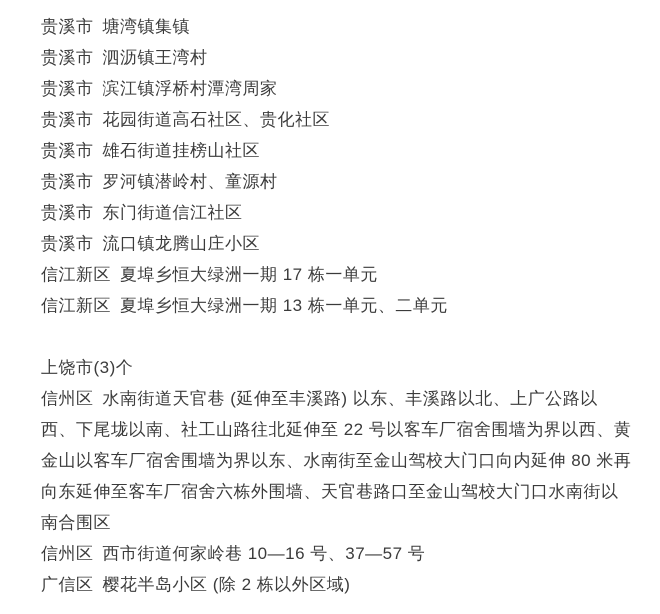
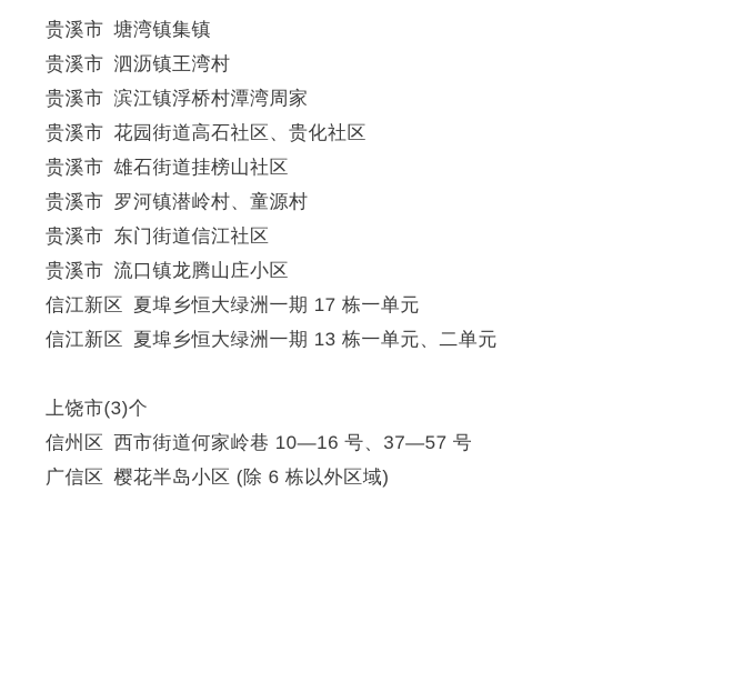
  贵溪市 塘湾镇集镇
  贵溪市 泗沥镇王湾村
  贵溪市 滨江镇浮桥村潭湾周家
  贵溪市 花园街道高石社区、贵化社区
  贵溪市 雄石街道挂榜山社区
  贵溪市 罗河镇潜岭村、童源村
  贵溪市 东门街道信江社区
  贵溪市 流口镇龙腾山庄小区
  信江新区 夏埠乡恒大绿洲一期 17 栋一单元
  信江新区 夏埠乡恒大绿洲一期 13 栋一单元、二单元
  上饶市(3)个
- 信州区 水南街道天官巷 (延伸至丰溪路) 以东、丰溪路以北、上广公路以西、下尾垅以南、社工山路往北延伸至 22 号以客车厂宿舍围墙为界以西、黄金山以客车厂宿舍围墙为界以东、水南街至金山驾校大门口向内延伸 80 米再向东延伸至客车厂宿舍六栋外围墙、天官巷路口至金山驾校大门口水南街以南合围区
  信州区 西市街道何家岭巷 10—16 号、37—57 号
- 广信区 樱花半岛小区 (除 2 栋以外区域)
+ 广信区 樱花半岛小区 (除 6 栋以外区域)
